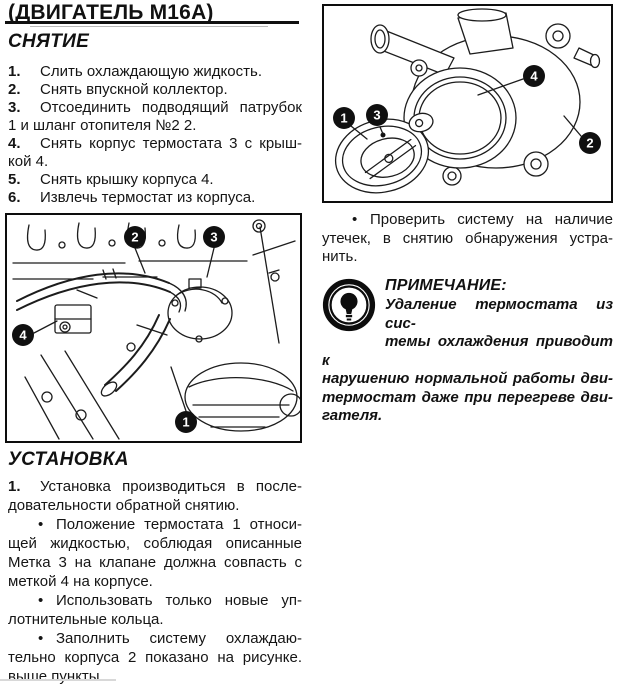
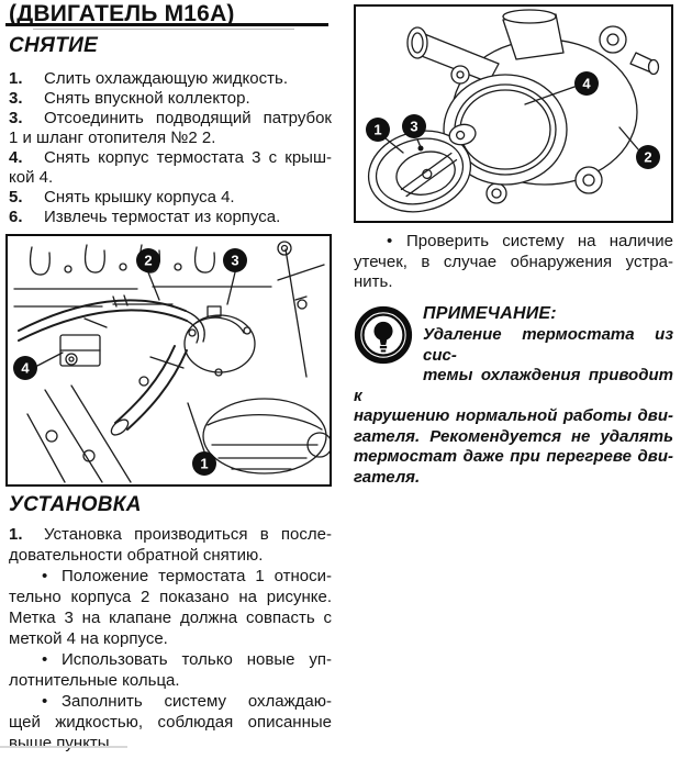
  (ДВИГАТЕЛЬ M16A)
  СНЯТИЕ
  1. Слить охлаждающую жидкость.
- 2. Снять впускной коллектор.
+ 3. Снять впускной коллектор.
  3. Отсоединить подводящий патрубок
  1 и шланг отопителя №2 2.
  4. Снять корпус термостата 3 с крыш-
  кой 4.
  5. Снять крышку корпуса 4.
  6. Извлечь термостат из корпуса.
  2
  3
  4
  1
  УСТАНОВКА
  1. Установка производиться в после-
  довательности обратной снятию.
  • Положение термостата 1 относи-
- щей жидкостью, соблюдая описанные
+ тельно корпуса 2 показано на рисунке.
  Метка 3 на клапане должна совпасть с
  меткой 4 на корпусе.
  • Использовать только новые уп-
  лотнительные кольца.
  • Заполнить систему охлаждаю-
- тельно корпуса 2 показано на рисунке.
+ щей жидкостью, соблюдая описанные
  выше пункты.
  1
  3
  4
  2
  • Проверить систему на наличие
- утечек, в снятию обнаружения устра-
+ утечек, в случае обнаружения устра-
  нить.
  ПРИМЕЧАНИЕ:
  Удаление термостата из сис-
  темы охлаждения приводит к
  нарушению нормальной работы дви-
+ гателя. Рекомендуется не удалять
  термостат даже при перегреве дви-
  гателя.
